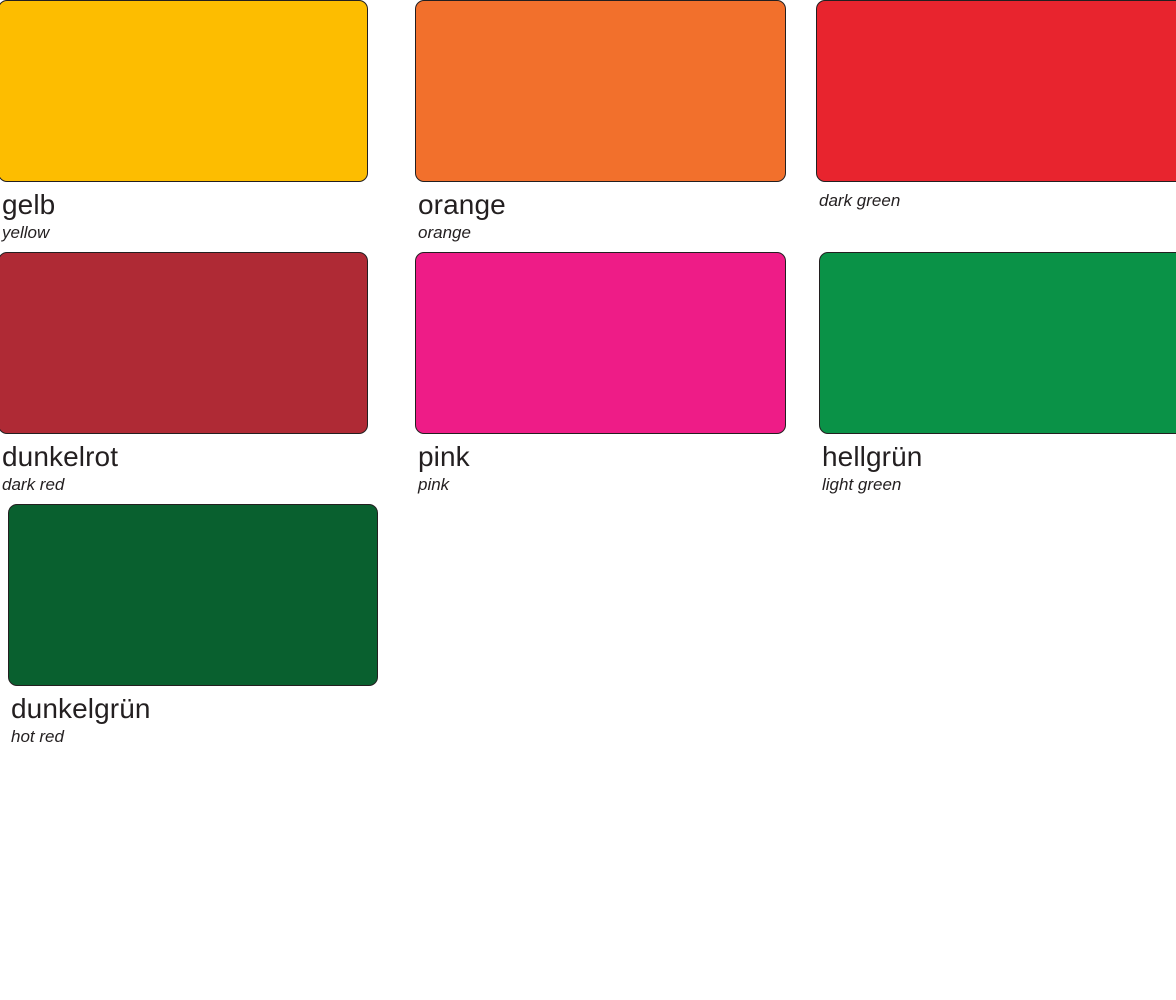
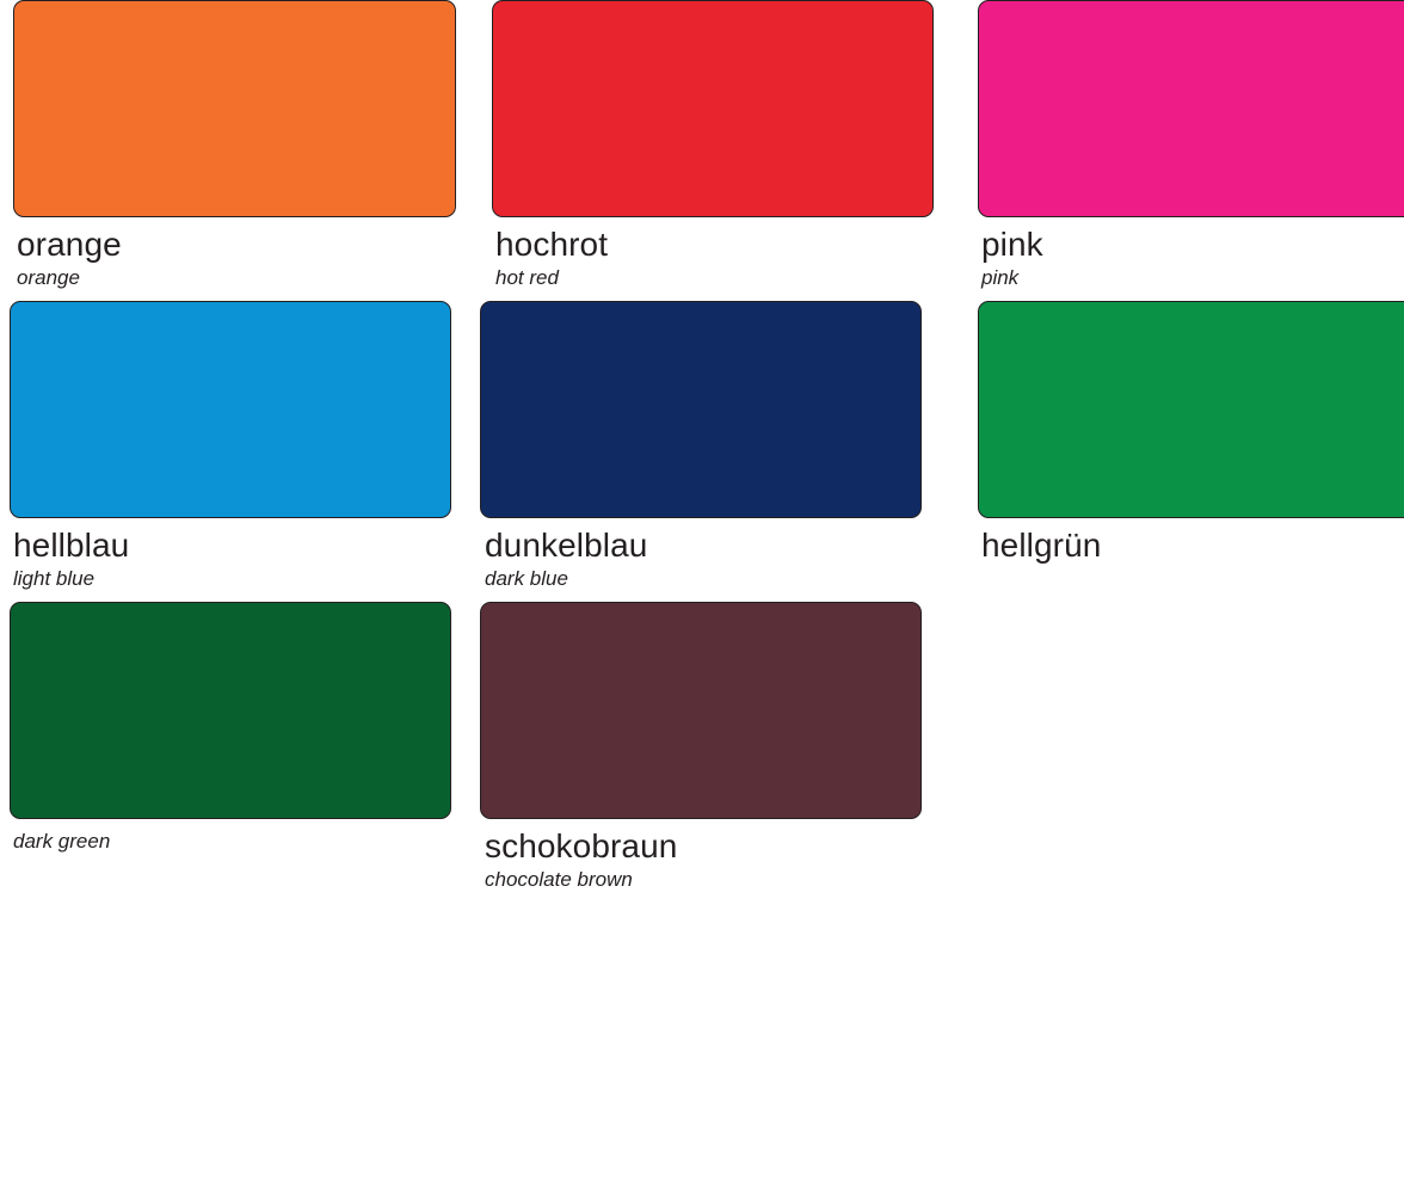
- gelb
- yellow
  orange
  orange
+ hochrot
- dark green
+ hot red
- dunkelrot
- dark red
  pink
  pink
+ hellblau
+ light blue
+ dunkelblau
+ dark blue
  hellgrün
- light green
- dunkelgrün
- hot red
+ dark green
+ schokobraun
+ chocolate brown
